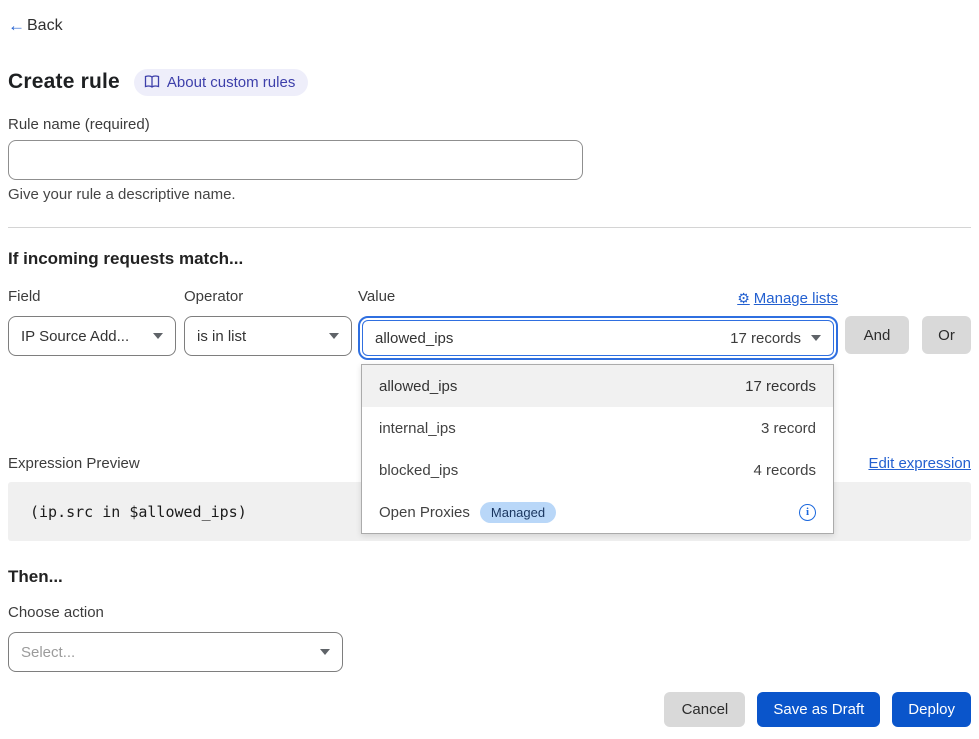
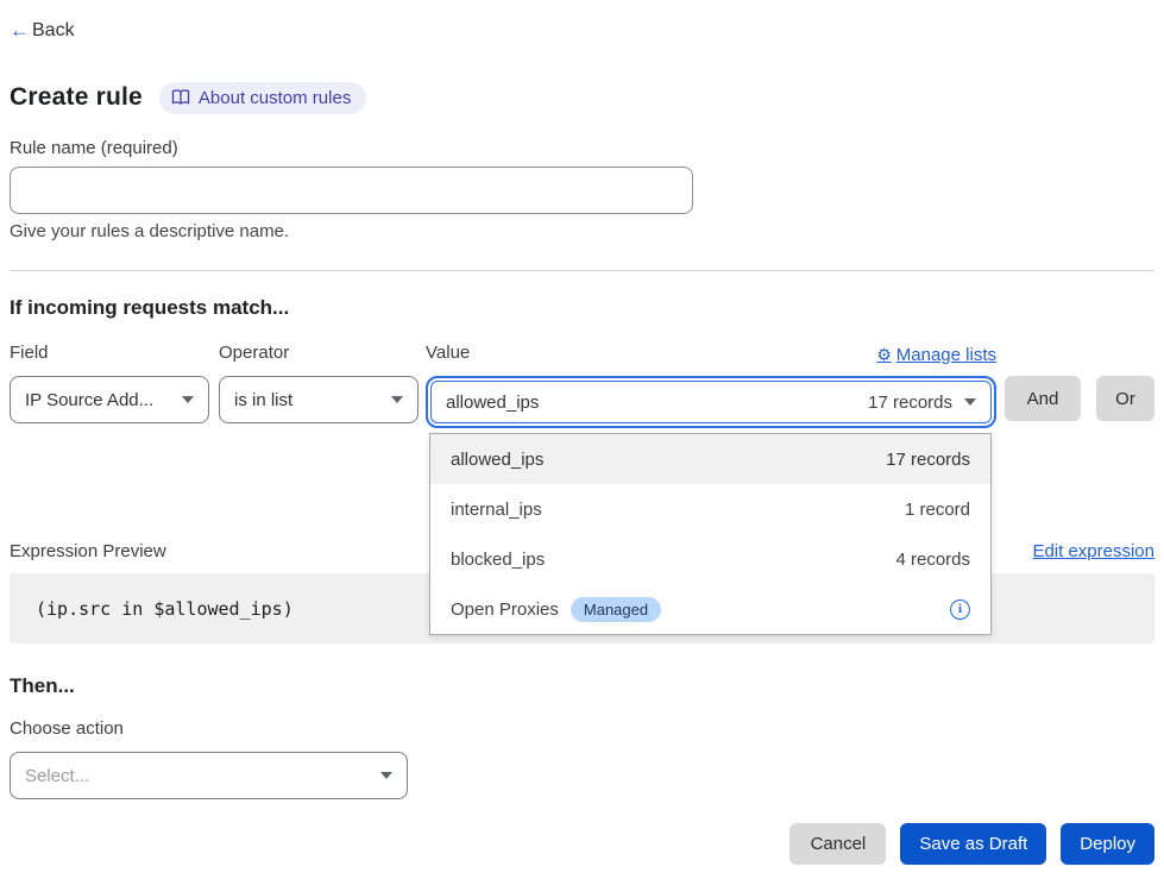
  Back
  Create rule
  About custom rules
  Rule name (required)
- Give your rule a descriptive name.
+ Give your rules a descriptive name.
  If incoming requests match...
  Field
  IP Source Add...
  Operator
  is in list
  Value
  Manage lists
  allowed_ips
  17 records
  allowed_ips
  17 records
  internal_ips
- 3 record
+ 1 record
  blocked_ips
  4 records
  Open Proxies
  Managed
  And
  Or
  Expression Preview
  Edit expression
  (ip.src in $allowed_ips)
  Then...
  Choose action
  Select...
  Cancel
  Save as Draft
  Deploy
